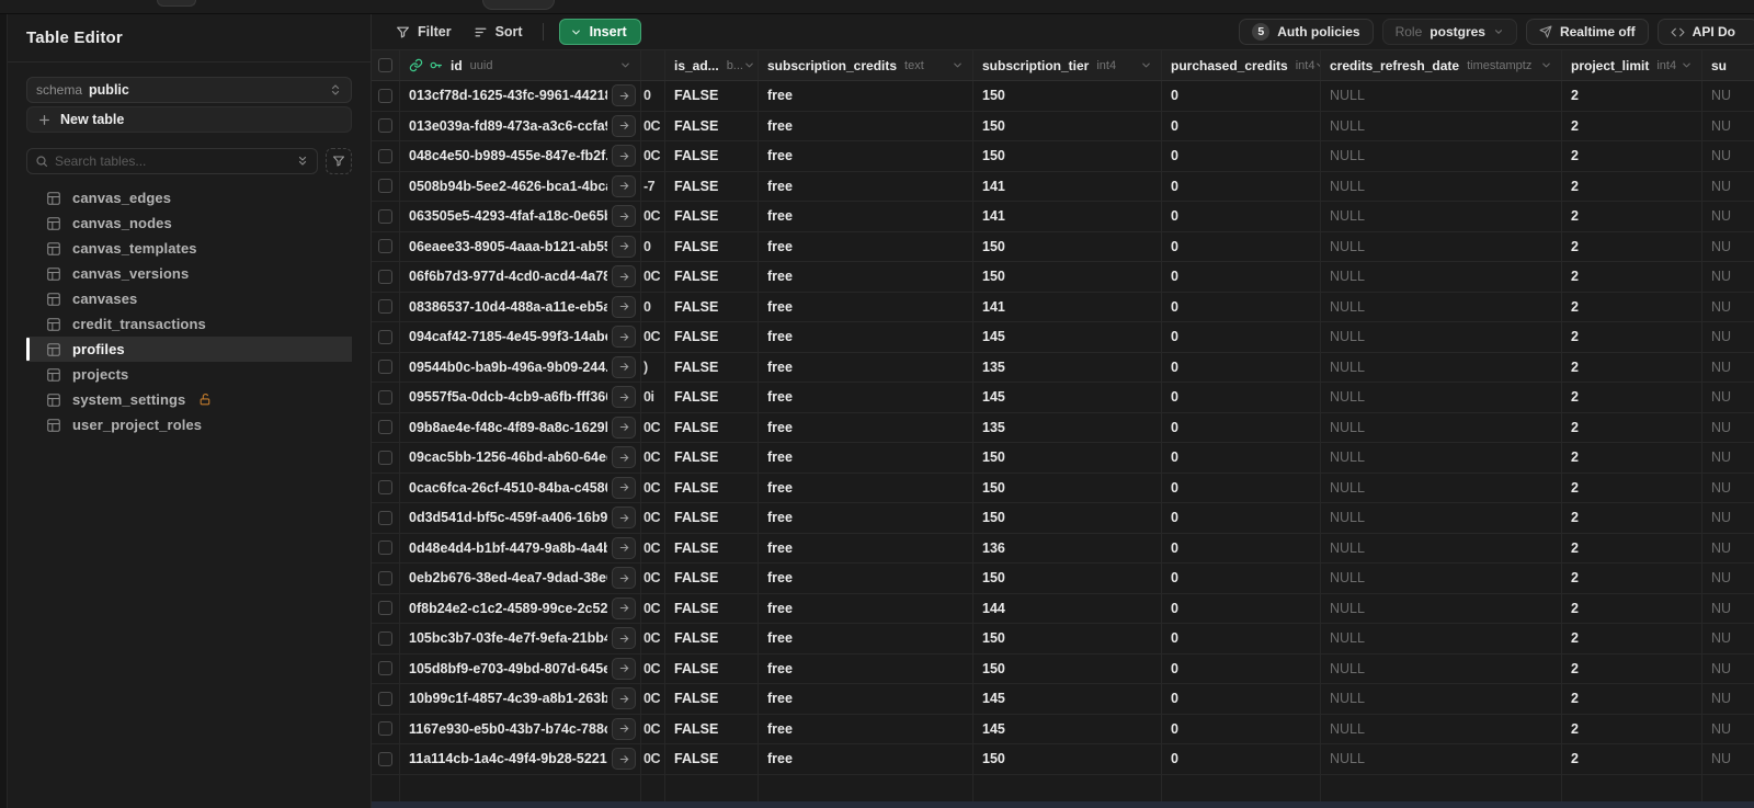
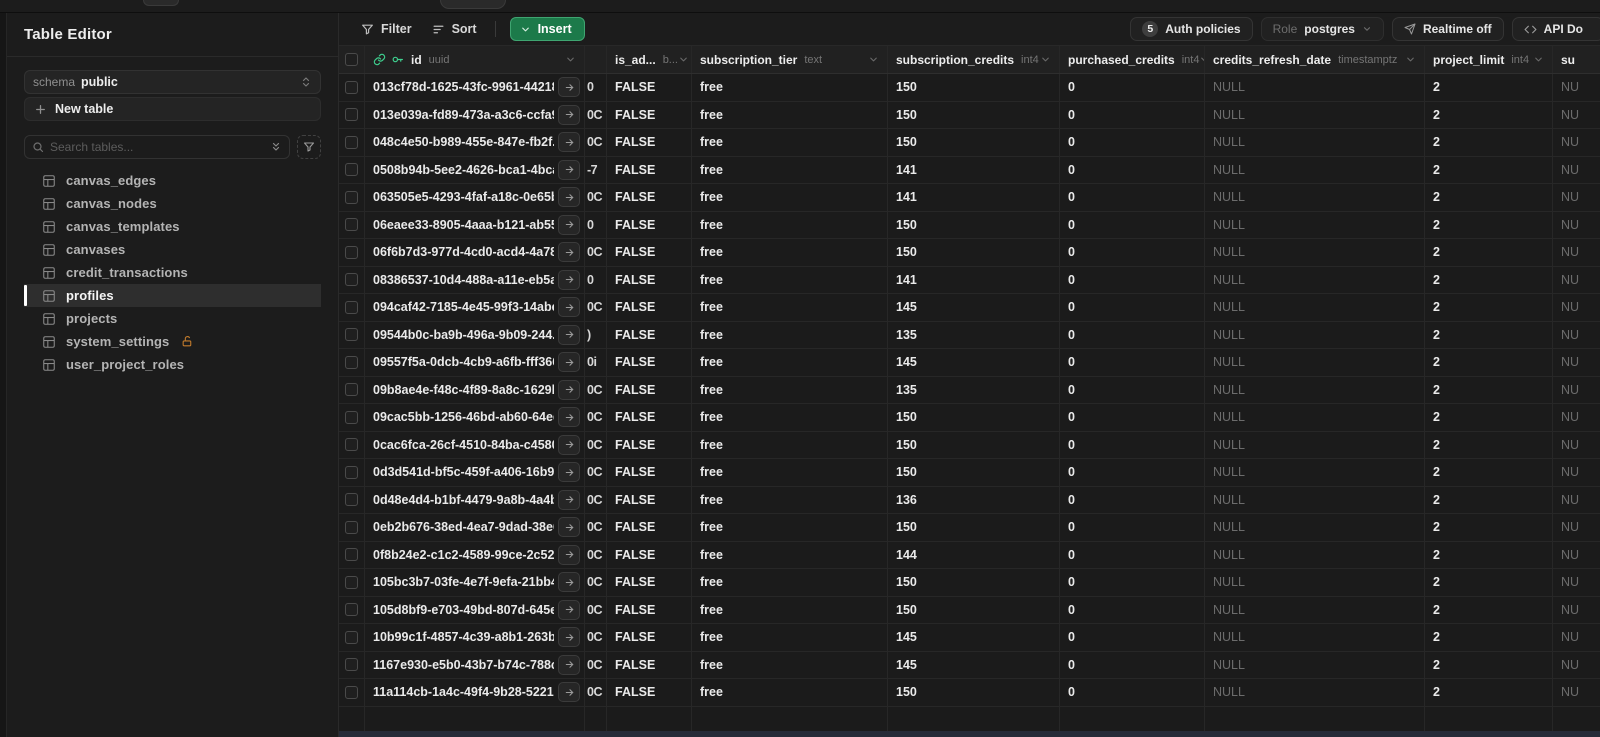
  Table Editor
  schema
  public
  New table
  Search tables...
  canvas_edges
  canvas_nodes
  canvas_templates
- canvas_versions
  canvases
  credit_transactions
  profiles
  projects
  system_settings
  user_project_roles
  Filter
  Sort
  Insert
  5
  Auth policies
  Role
  postgres
  Realtime off
  API Do
  id
  uuid
  is_ad...
  b...
- subscription_credits
+ subscription_tier
  text
- subscription_tier
+ subscription_credits
  int4
  purchased_credits
  int4
  credits_refresh_date
  timestamptz
  project_limit
  int4
  su
  013cf78d-1625-43fc-9961-4421
  0
  FALSE
  free
  150
  0
  NULL
  2
  NU
  013e039a-fd89-473a-a3c6-ccfa
  0C
  FALSE
  free
  150
  0
  NULL
  2
  NU
  048c4e50-b989-455e-847e-fb2f
  0C
  FALSE
  free
  150
  0
  NULL
  2
  NU
  0508b94b-5ee2-4626-bca1-4bc
  -7
  FALSE
  free
  141
  0
  NULL
  2
  NU
  063505e5-4293-4faf-a18c-0e65
  0C
  FALSE
  free
  141
  0
  NULL
  2
  NU
  06eaee33-8905-4aaa-b121-ab5
  0
  FALSE
  free
  150
  0
  NULL
  2
  NU
  06f6b7d3-977d-4cd0-acd4-4a78
  0C
  FALSE
  free
  150
  0
  NULL
  2
  NU
  08386537-10d4-488a-a11e-eb5a
  0
  FALSE
  free
  141
  0
  NULL
  2
  NU
  094caf42-7185-4e45-99f3-14ab
  0C
  FALSE
  free
  145
  0
  NULL
  2
  NU
  09544b0c-ba9b-496a-9b09-244
  )
  FALSE
  free
  135
  0
  NULL
  2
  NU
  09557f5a-0dcb-4cb9-a6fb-fff36
  0i
  FALSE
  free
  145
  0
  NULL
  2
  NU
  09b8ae4e-f48c-4f89-8a8c-1629
  0C
  FALSE
  free
  135
  0
  NULL
  2
  NU
  09cac5bb-1256-46bd-ab60-64e
  0C
  FALSE
  free
  150
  0
  NULL
  2
  NU
  0cac6fca-26cf-4510-84ba-c458
  0C
  FALSE
  free
  150
  0
  NULL
  2
  NU
  0d3d541d-bf5c-459f-a406-16b9
  0C
  FALSE
  free
  150
  0
  NULL
  2
  NU
  0d48e4d4-b1bf-4479-9a8b-4a4b
  0C
  FALSE
  free
  136
  0
  NULL
  2
  NU
  0eb2b676-38ed-4ea7-9dad-38e
  0C
  FALSE
  free
  150
  0
  NULL
  2
  NU
  0f8b24e2-c1c2-4589-99ce-2c52
  0C
  FALSE
  free
  144
  0
  NULL
  2
  NU
  105bc3b7-03fe-4e7f-9efa-21bb
  0C
  FALSE
  free
  150
  0
  NULL
  2
  NU
  105d8bf9-e703-49bd-807d-645e
  0C
  FALSE
  free
  150
  0
  NULL
  2
  NU
  10b99c1f-4857-4c39-a8b1-263b
  0C
  FALSE
  free
  145
  0
  NULL
  2
  NU
  1167e930-e5b0-43b7-b74c-788
  0C
  FALSE
  free
  145
  0
  NULL
  2
  NU
  11a114cb-1a4c-49f4-9b28-5221
  0C
  FALSE
  free
  150
  0
  NULL
  2
  NU
